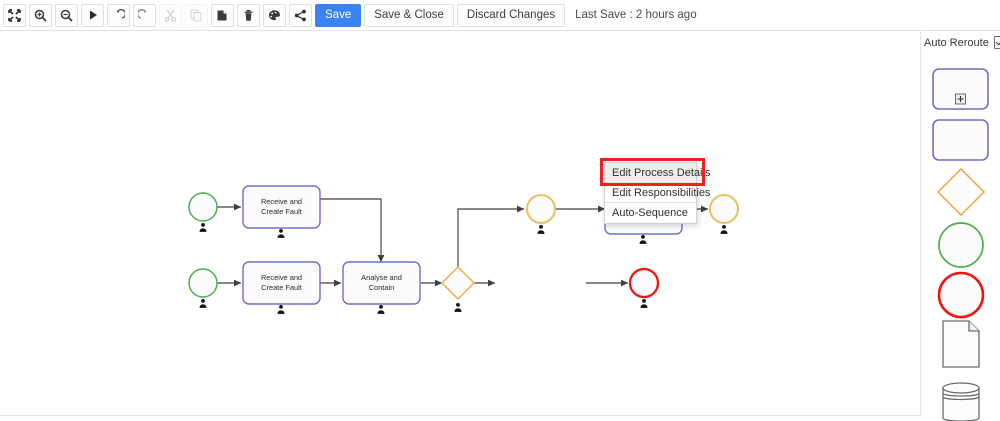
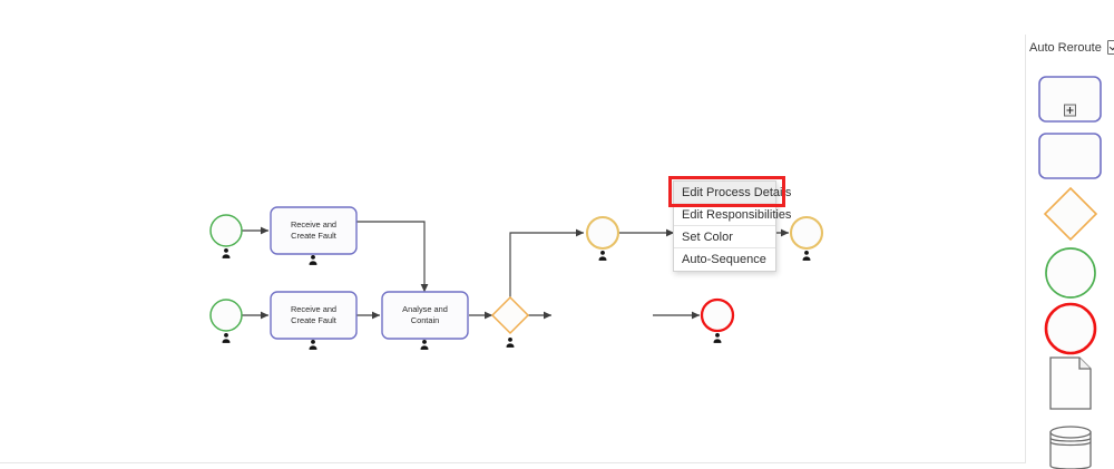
- Save
- Save & Close
- Discard Changes
- Last Save : 2 hours ago
  Receive and
  Create Fault
  Receive and
  Create Fault
  Analyse and
  Contain
  Edit Process Dets
  Edit Responsibilities
+ Set Color
  Auto-Sequence
  Auto Reroute
